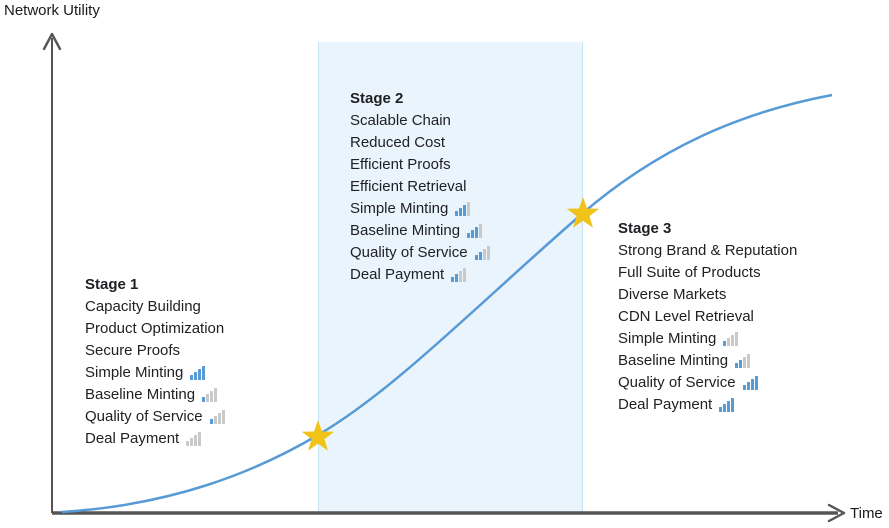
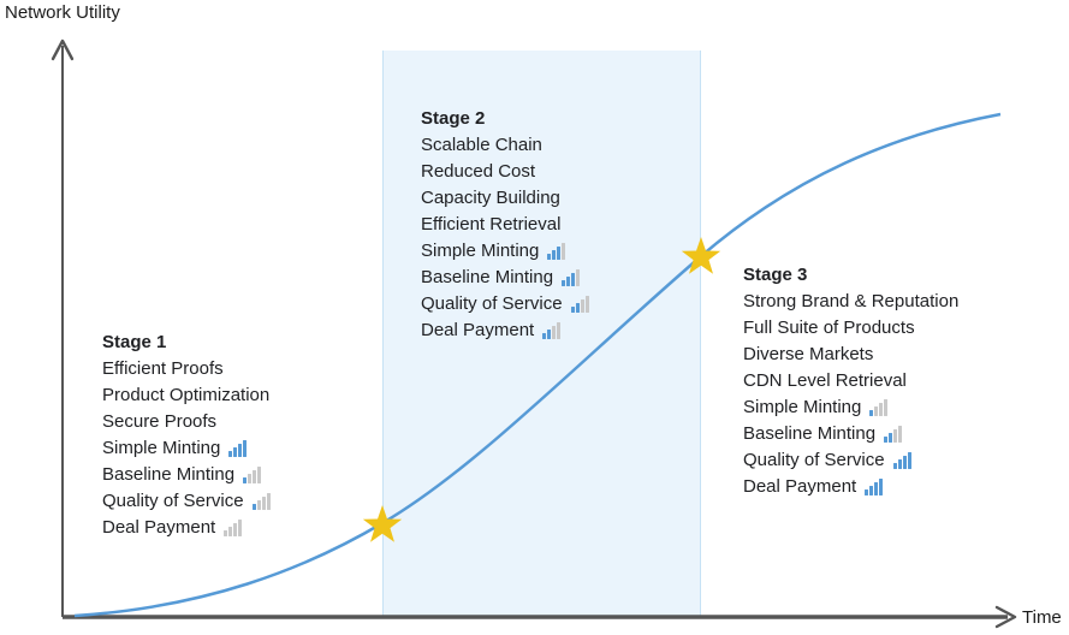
  Network Utility
  Time
  Stage 1
- Capacity Building
+ Efficient Proofs
  Product Optimization
  Secure Proofs
  Simple Minting
  Baseline Minting
  Quality of Service
  Deal Payment
  Stage 2
  Scalable Chain
  Reduced Cost
- Efficient Proofs
+ Capacity Building
  Efficient Retrieval
  Simple Minting
  Baseline Minting
  Quality of Service
  Deal Payment
  Stage 3
  Strong Brand & Reputation
  Full Suite of Products
  Diverse Markets
  CDN Level Retrieval
  Simple Minting
  Baseline Minting
  Quality of Service
  Deal Payment
